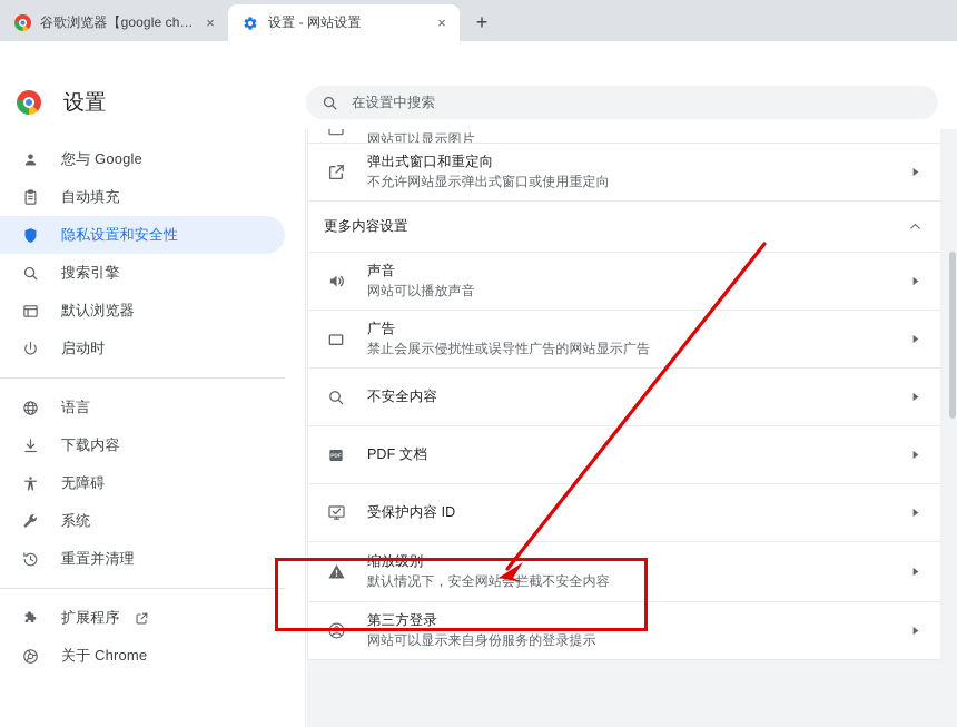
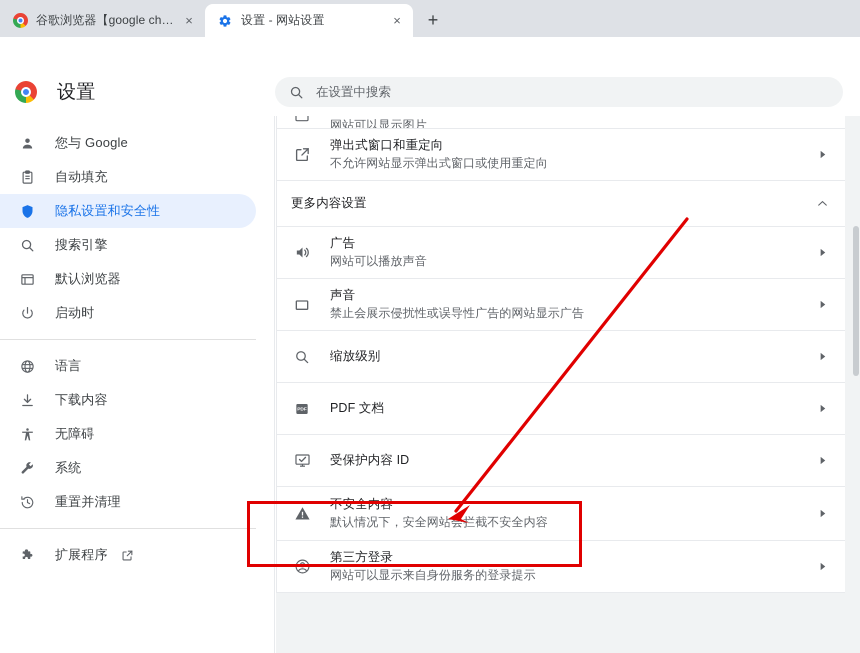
  谷歌浏览器【google chro
  ×
  设置 - 网站设置
  ×
  +
  设置
  在设置中搜索
  您与 Google
  自动填充
  隐私设置和安全性
  搜索引擎
  默认浏览器
  启动时
  语言
  下载内容
  无障碍
  系统
  重置并清理
  扩展程序
- 关于 Chrome
  网站可以显示图片
  弹出式窗口和重定向
  不允许网站显示弹出式窗口或使用重定向
  更多内容设置
- 声音
+ 广告
  网站可以播放声音
- 广告
+ 声音
  禁止会展示侵扰性或误导性广告的网站显示广告
- 不安全内容
+ 缩放级别
  PDF 文档
  受保护内容 ID
- 缩放级别
+ 不安全内容
  默认情况下，安全网站会拦截不安全内容
  第三方登录
  网站可以显示来自身份服务的登录提示
